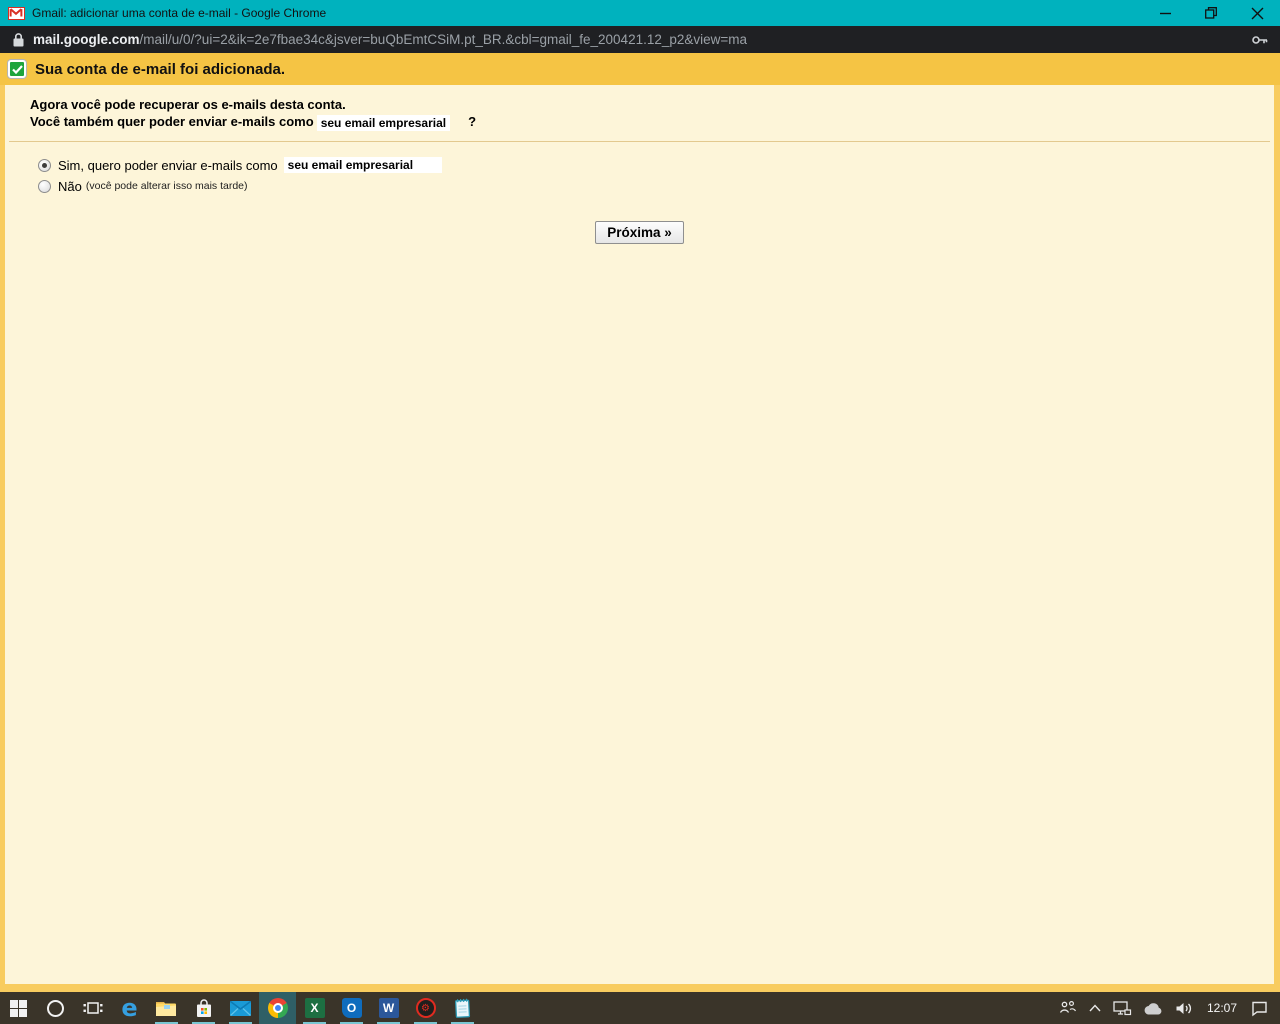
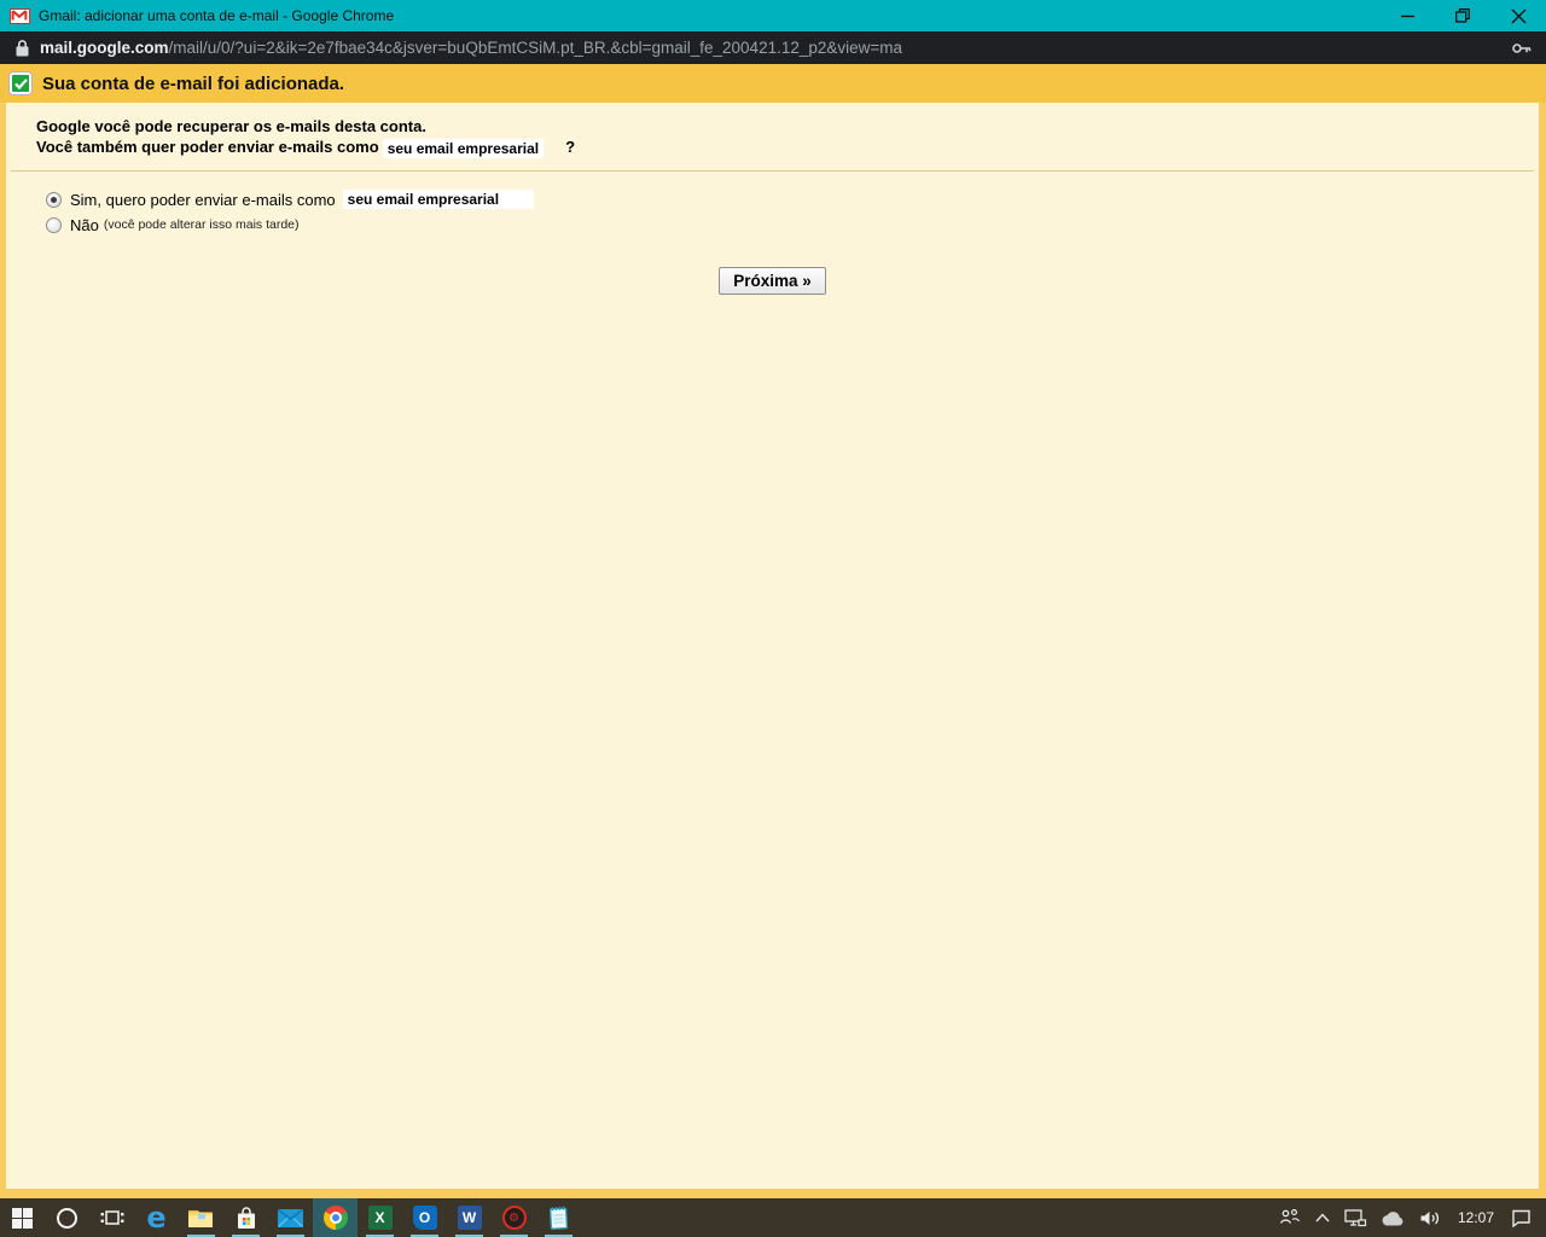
  Gmail: adicionar uma conta de e-mail - Google Chrome
  mail.google.com/mail/u/0/?ui=2&ik=2e7fbae34c&jsver=buQbEmtCSiM.pt_BR.&cbl=gmail_fe_200421.12_p2&view=ma
  Sua conta de e-mail foi adicionada.
- Agora você pode recuperar os e-mails desta conta.
+ Google você pode recuperar os e-mails desta conta.
  Você também quer poder enviar e-mails como seu email empresarial ?
  Sim, quero poder enviar e-mails como
  seu email empresarial
  Não
  (você pode alterar isso mais tarde)
  Próxima »
  e
  X
  O
  W
  ⚙
  12:07
